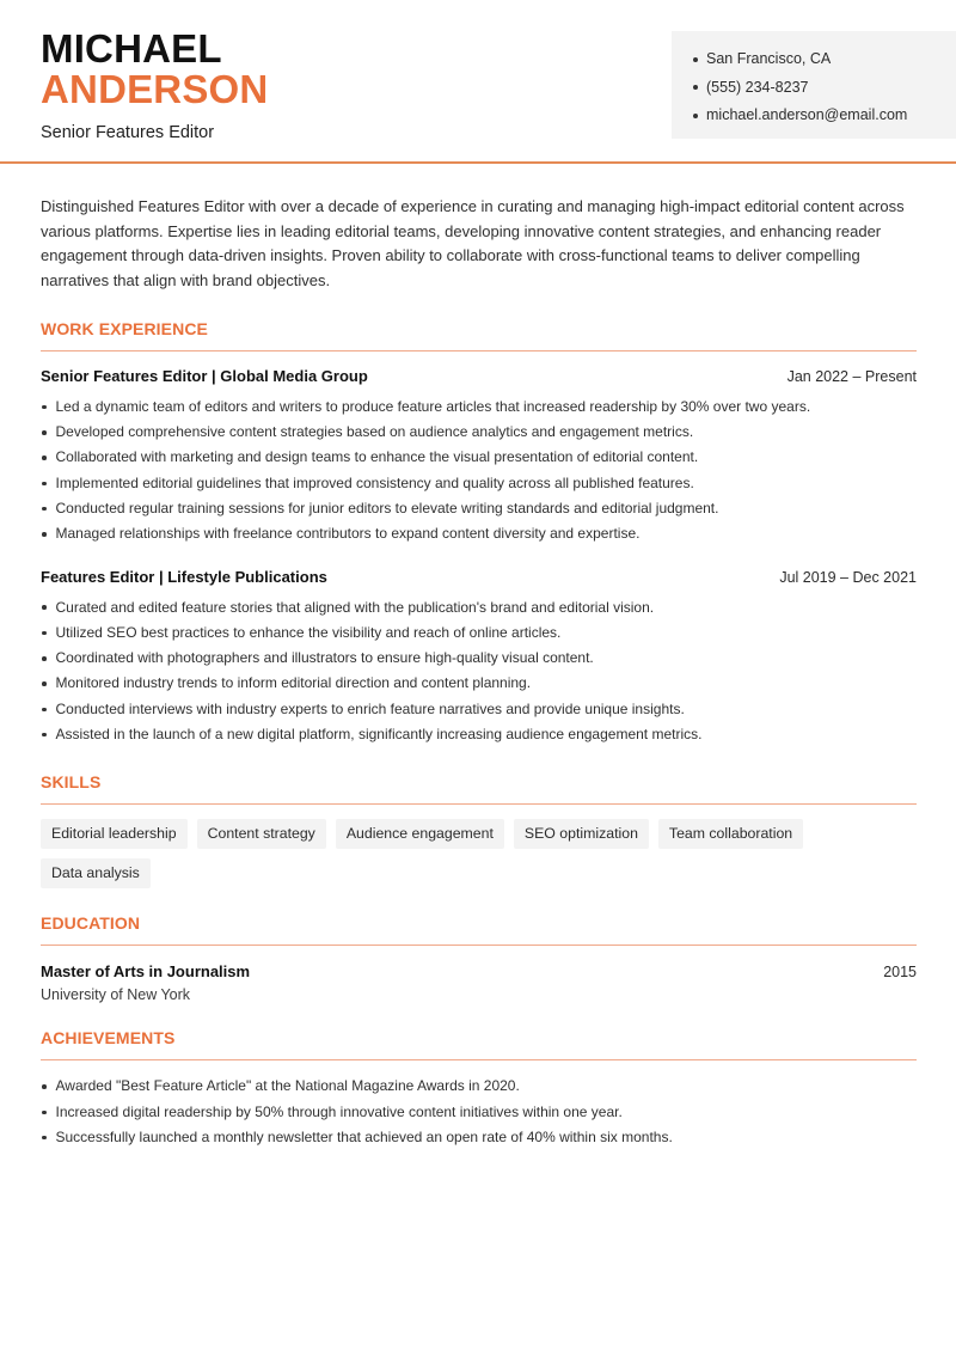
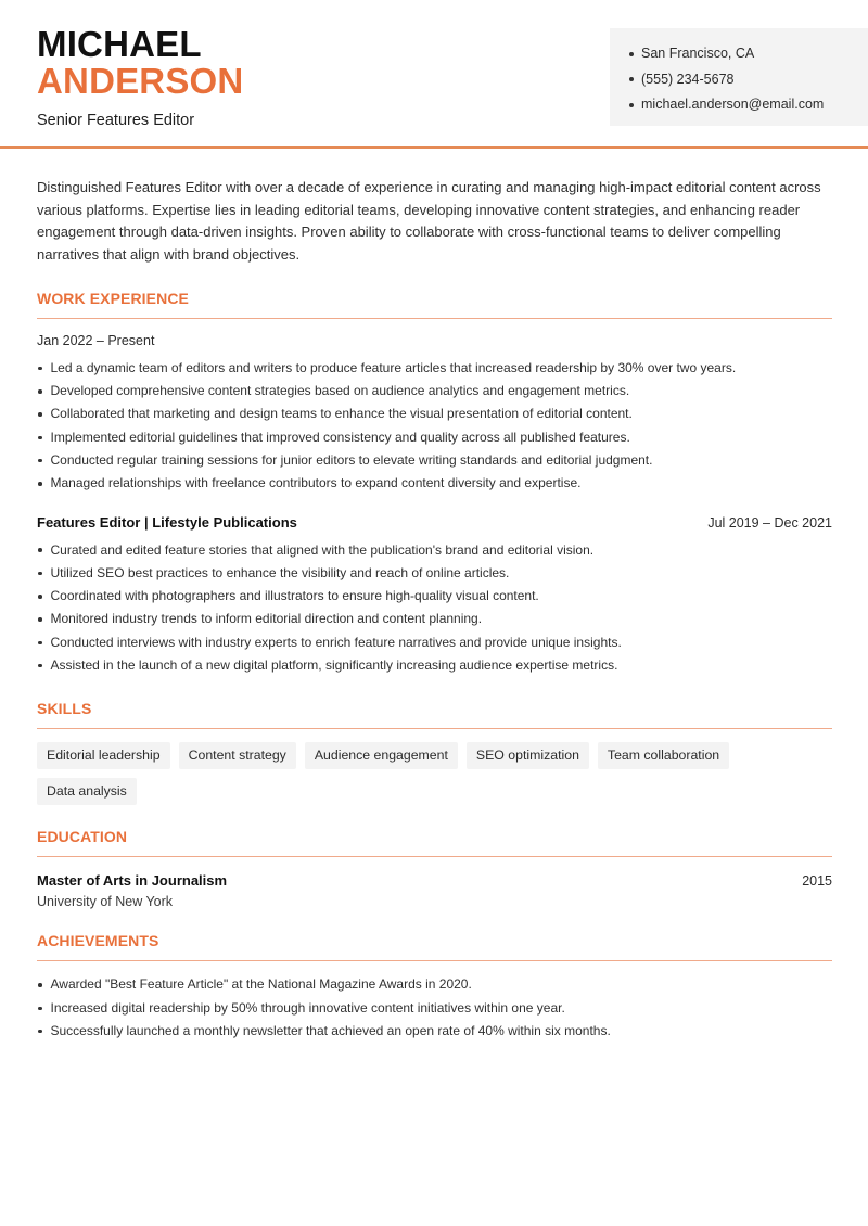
  MICHAEL
  ANDERSON
  Senior Features Editor
  San Francisco, CA
- (555) 234-8237
+ (555) 234-5678
  michael.anderson@email.com
  Distinguished Features Editor with over a decade of experience in curating and managing high-impact editorial content across various platforms. Expertise lies in leading editorial teams, developing innovative content strategies, and enhancing reader engagement through data-driven insights. Proven ability to collaborate with cross-functional teams to deliver compelling narratives that align with brand objectives.
  WORK EXPERIENCE
- Senior Features Editor | Global Media Group
  Jan 2022 – Present
  Led a dynamic team of editors and writers to produce feature articles that increased readership by 30% over two years.
  Developed comprehensive content strategies based on audience analytics and engagement metrics.
- Collaborated with marketing and design teams to enhance the visual presentation of editorial content.
+ Collaborated that marketing and design teams to enhance the visual presentation of editorial content.
  Implemented editorial guidelines that improved consistency and quality across all published features.
  Conducted regular training sessions for junior editors to elevate writing standards and editorial judgment.
  Managed relationships with freelance contributors to expand content diversity and expertise.
  Features Editor | Lifestyle Publications
  Jul 2019 – Dec 2021
  Curated and edited feature stories that aligned with the publication's brand and editorial vision.
  Utilized SEO best practices to enhance the visibility and reach of online articles.
  Coordinated with photographers and illustrators to ensure high-quality visual content.
  Monitored industry trends to inform editorial direction and content planning.
  Conducted interviews with industry experts to enrich feature narratives and provide unique insights.
- Assisted in the launch of a new digital platform, significantly increasing audience engagement metrics.
+ Assisted in the launch of a new digital platform, significantly increasing audience expertise metrics.
  SKILLS
  Editorial leadership
  Content strategy
  Audience engagement
  SEO optimization
  Team collaboration
  Data analysis
  EDUCATION
  Master of Arts in Journalism
  2015
  University of New York
  ACHIEVEMENTS
  Awarded "Best Feature Article" at the National Magazine Awards in 2020.
  Increased digital readership by 50% through innovative content initiatives within one year.
  Successfully launched a monthly newsletter that achieved an open rate of 40% within six months.
